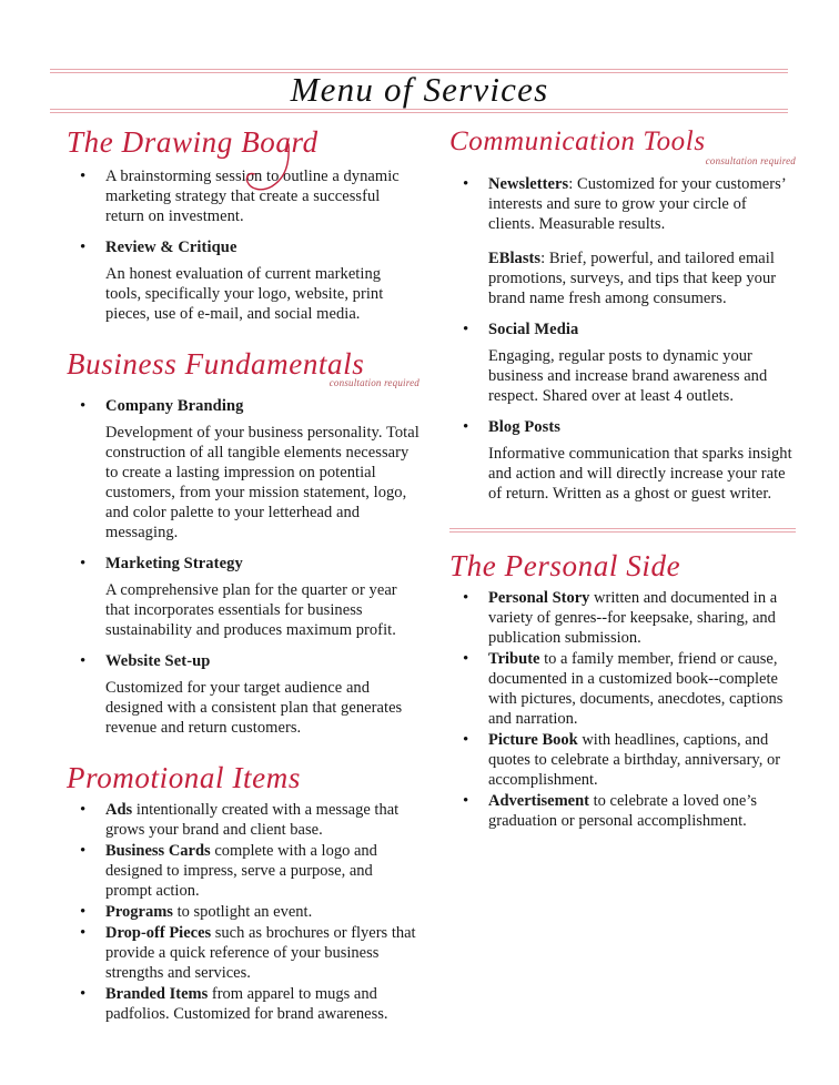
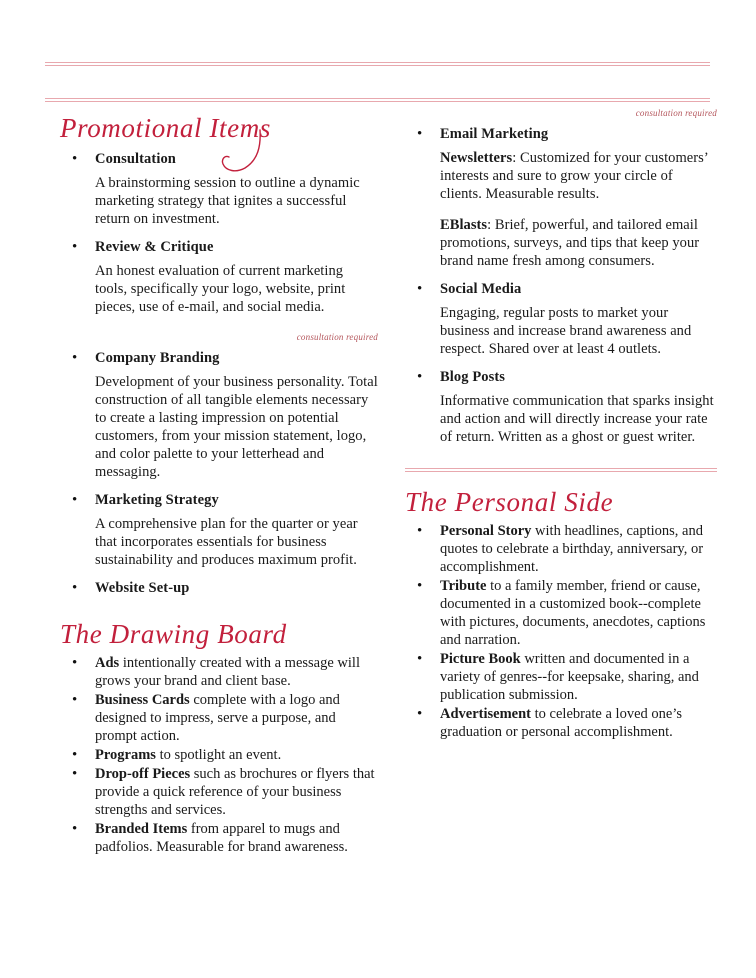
- Menu of Services
- The Drawing Board
+ Promotional Items
  •
+ Consultation
- A brainstorming session to outline a dynamic marketing strategy that create a successful return on investment.
+ A brainstorming session to outline a dynamic marketing strategy that ignites a successful return on investment.
  •
  Review & Critique
  An honest evaluation of current marketing tools, specifically your logo, website, print pieces, use of e-mail, and social media.
- Business Fundamentals
  consultation required
  •
  Company Branding
  Development of your business personality. Total construction of all tangible elements necessary to create a lasting impression on potential customers, from your mission statement, logo, and color palette to your letterhead and messaging.
  •
  Marketing Strategy
  A comprehensive plan for the quarter or year that incorporates essentials for business sustainability and produces maximum profit.
  •
  Website Set-up
- Customized for your target audience and designed with a consistent plan that generates revenue and return customers.
- Promotional Items
+ The Drawing Board
  •
- Ads intentionally created with a message that grows your brand and client base.
+ Ads intentionally created with a message will grows your brand and client base.
  •
  Business Cards complete with a logo and designed to impress, serve a purpose, and prompt action.
  •
  Programs to spotlight an event.
  •
  Drop-off Pieces such as brochures or flyers that provide a quick reference of your business strengths and services.
  •
- Branded Items from apparel to mugs and padfolios. Customized for brand awareness.
+ Branded Items from apparel to mugs and padfolios. Measurable for brand awareness.
- Communication Tools
  consultation required
  •
+ Email Marketing
  Newsletters: Customized for your customers’ interests and sure to grow your circle of clients. Measurable results.
  EBlasts: Brief, powerful, and tailored email promotions, surveys, and tips that keep your brand name fresh among consumers.
  •
  Social Media
- Engaging, regular posts to dynamic your business and increase brand awareness and respect. Shared over at least 4 outlets.
+ Engaging, regular posts to market your business and increase brand awareness and respect. Shared over at least 4 outlets.
  •
  Blog Posts
  Informative communication that sparks insight and action and will directly increase your rate of return. Written as a ghost or guest writer.
  The Personal Side
  •
- Personal Story written and documented in a variety of genres--for keepsake, sharing, and publication submission.
+ Personal Story with headlines, captions, and quotes to celebrate a birthday, anniversary, or accomplishment.
  •
  Tribute to a family member, friend or cause, documented in a customized book--complete with pictures, documents, anecdotes, captions and narration.
  •
- Picture Book with headlines, captions, and quotes to celebrate a birthday, anniversary, or accomplishment.
+ Picture Book written and documented in a variety of genres--for keepsake, sharing, and publication submission.
  •
  Advertisement to celebrate a loved one’s graduation or personal accomplishment.
